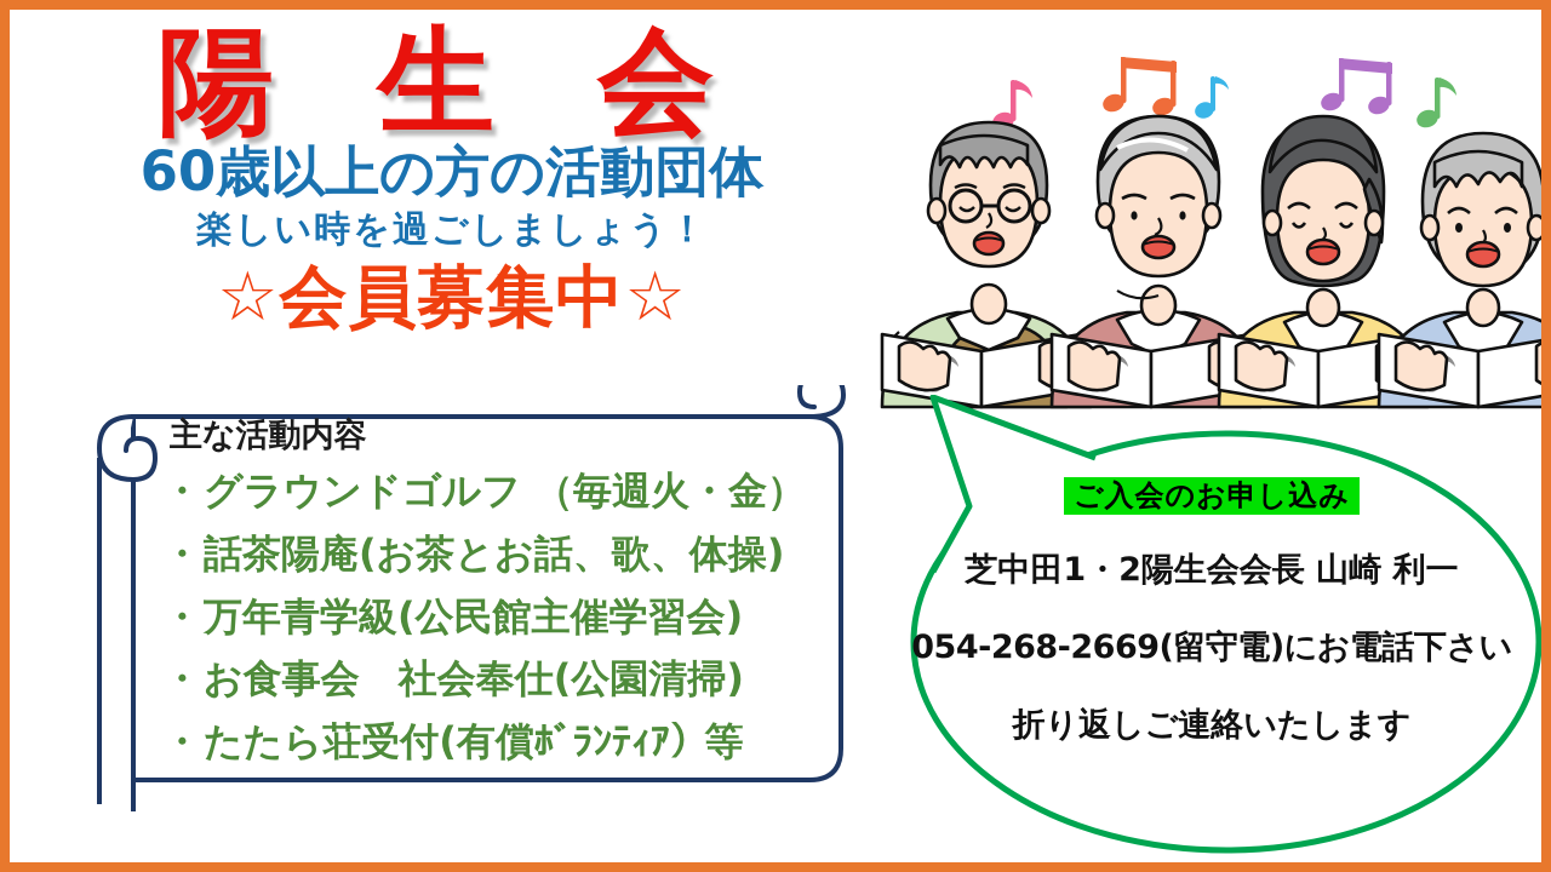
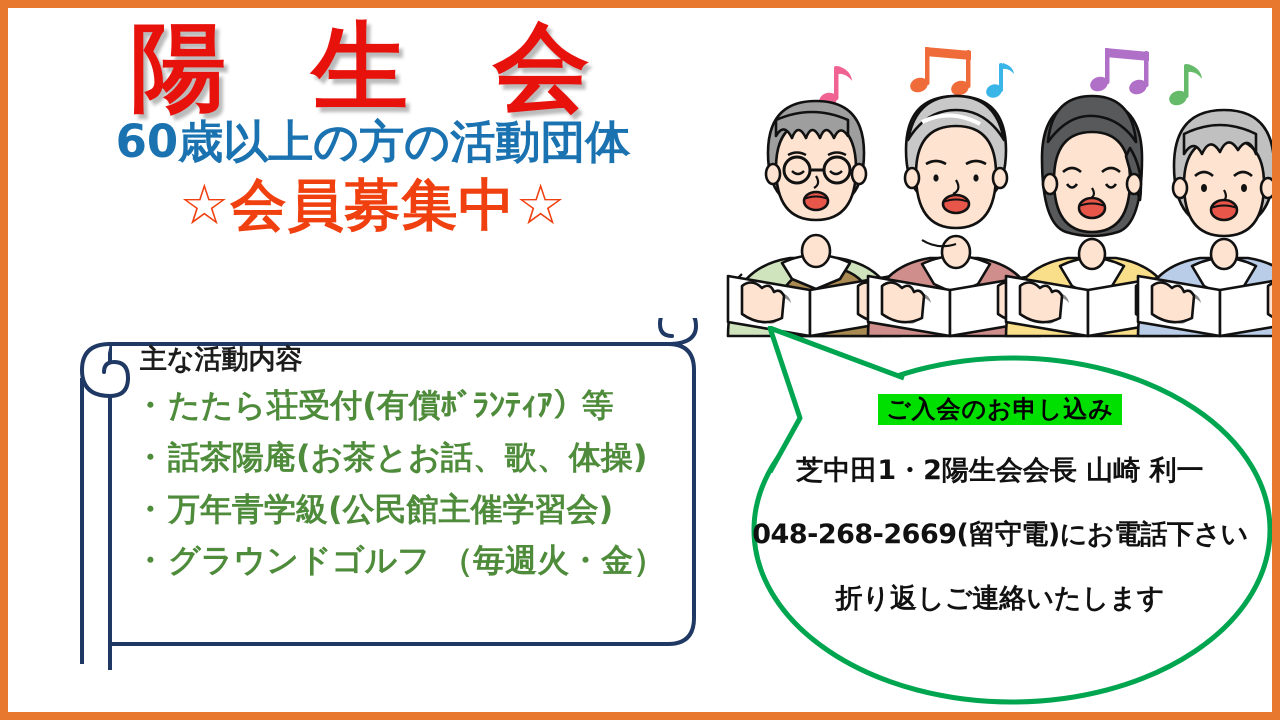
  陽 生 会
  60歳以上の方の活動団体
- 楽しい時を過ごしましょう！
  ☆会員募集中☆
  主な活動内容
- ・グラウンドゴルフ （毎週火・金）
+ ・たたら荘受付(有償ﾎﾞﾗﾝﾃｨｱ） 等
  ・話茶陽庵(お茶とお話、歌、体操)
  ・万年青学級(公民館主催学習会)
- ・お食事会 社会奉仕(公園清掃)
- ・たたら荘受付(有償ﾎﾞﾗﾝﾃｨｱ） 等
+ ・グラウンドゴルフ （毎週火・金）
  ご入会のお申し込み
  芝中田1・2陽生会会長 山崎 利一
- 054-268-2669(留守電)にお電話下さい
+ 048-268-2669(留守電)にお電話下さい
  折り返しご連絡いたします
